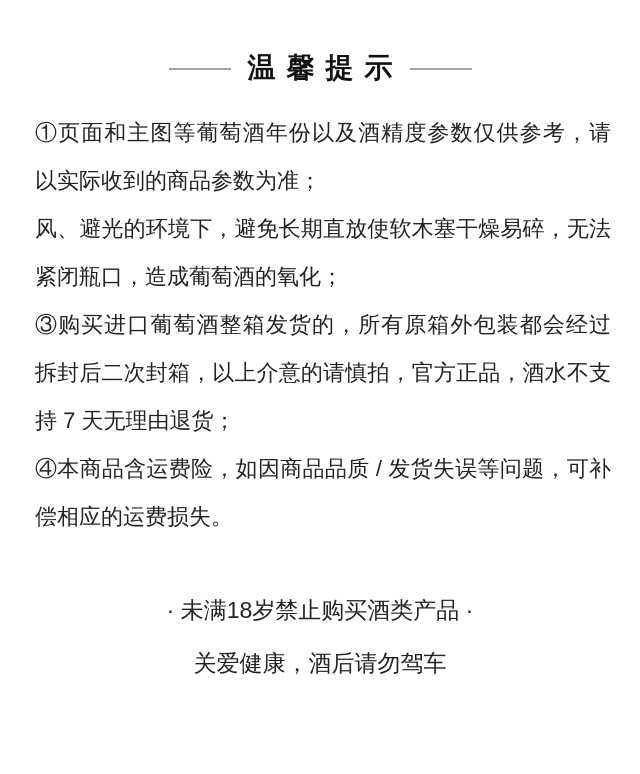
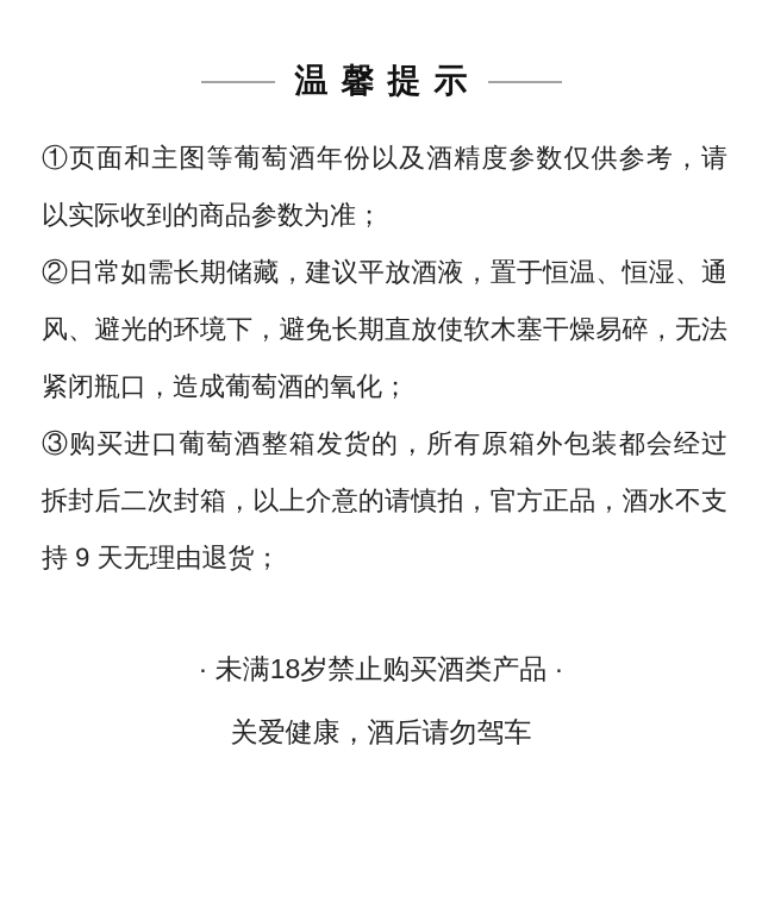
  温馨提示
  ①页面和主图等葡萄酒年份以及酒精度参数仅供参考，请
  以实际收到的商品参数为准；
+ ②日常如需长期储藏，建议平放酒液，置于恒温、恒湿、通
  风、避光的环境下，避免长期直放使软木塞干燥易碎，无法
  紧闭瓶口，造成葡萄酒的氧化；
  ③购买进口葡萄酒整箱发货的，所有原箱外包装都会经过
  拆封后二次封箱，以上介意的请慎拍，官方正品，酒水不支
- 持 7 天无理由退货；
+ 持 9 天无理由退货；
- ④本商品含运费险，如因商品品质 / 发货失误等问题，可补
- 偿相应的运费损失。
  · 未满18岁禁止购买酒类产品 ·
  关爱健康，酒后请勿驾车
